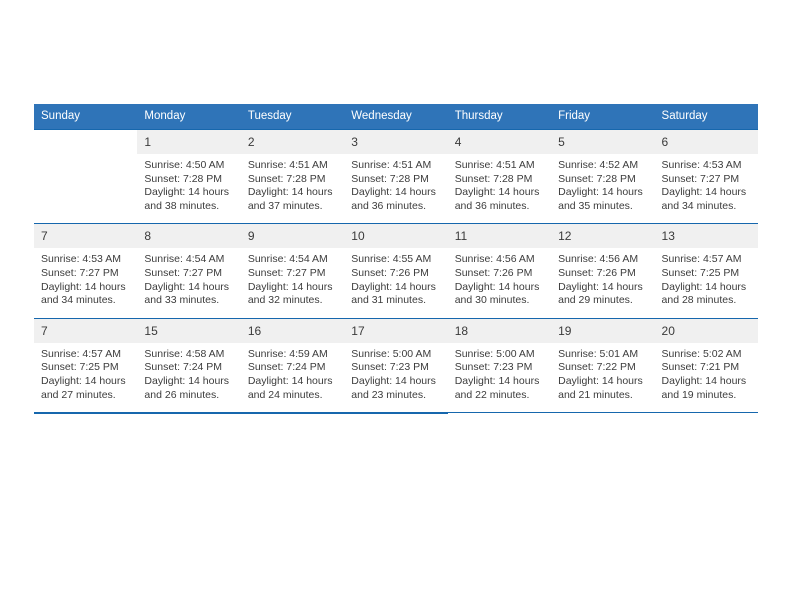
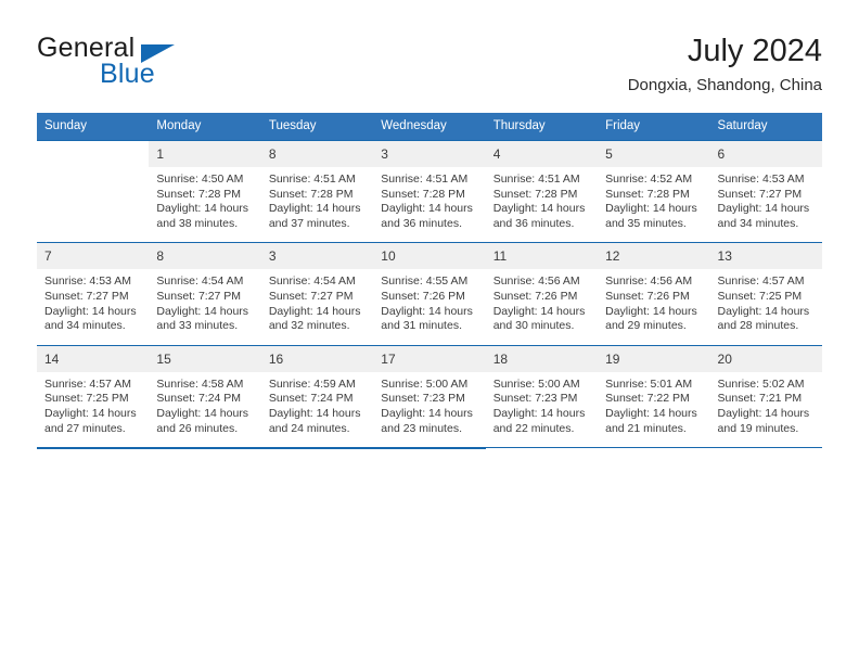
+ General
+ Blue
+ July 2024
+ Dongxia, Shandong, China
  Sunday	Monday	Tuesday	Wednesday	Thursday	Friday	Saturday
- 	1Sunrise: 4:50 AMSunset: 7:28 PMDaylight: 14 hoursand 38 minutes.	2Sunrise: 4:51 AMSunset: 7:28 PMDaylight: 14 hoursand 37 minutes.	3Sunrise: 4:51 AMSunset: 7:28 PMDaylight: 14 hoursand 36 minutes.	4Sunrise: 4:51 AMSunset: 7:28 PMDaylight: 14 hoursand 36 minutes.	5Sunrise: 4:52 AMSunset: 7:28 PMDaylight: 14 hoursand 35 minutes.	6Sunrise: 4:53 AMSunset: 7:27 PMDaylight: 14 hoursand 34 minutes.
+ 	1Sunrise: 4:50 AMSunset: 7:28 PMDaylight: 14 hoursand 38 minutes.	8Sunrise: 4:51 AMSunset: 7:28 PMDaylight: 14 hoursand 37 minutes.	3Sunrise: 4:51 AMSunset: 7:28 PMDaylight: 14 hoursand 36 minutes.	4Sunrise: 4:51 AMSunset: 7:28 PMDaylight: 14 hoursand 36 minutes.	5Sunrise: 4:52 AMSunset: 7:28 PMDaylight: 14 hoursand 35 minutes.	6Sunrise: 4:53 AMSunset: 7:27 PMDaylight: 14 hoursand 34 minutes.
- 7Sunrise: 4:53 AMSunset: 7:27 PMDaylight: 14 hoursand 34 minutes.	8Sunrise: 4:54 AMSunset: 7:27 PMDaylight: 14 hoursand 33 minutes.	9Sunrise: 4:54 AMSunset: 7:27 PMDaylight: 14 hoursand 32 minutes.	10Sunrise: 4:55 AMSunset: 7:26 PMDaylight: 14 hoursand 31 minutes.	11Sunrise: 4:56 AMSunset: 7:26 PMDaylight: 14 hoursand 30 minutes.	12Sunrise: 4:56 AMSunset: 7:26 PMDaylight: 14 hoursand 29 minutes.	13Sunrise: 4:57 AMSunset: 7:25 PMDaylight: 14 hoursand 28 minutes.
+ 7Sunrise: 4:53 AMSunset: 7:27 PMDaylight: 14 hoursand 34 minutes.	8Sunrise: 4:54 AMSunset: 7:27 PMDaylight: 14 hoursand 33 minutes.	3Sunrise: 4:54 AMSunset: 7:27 PMDaylight: 14 hoursand 32 minutes.	10Sunrise: 4:55 AMSunset: 7:26 PMDaylight: 14 hoursand 31 minutes.	11Sunrise: 4:56 AMSunset: 7:26 PMDaylight: 14 hoursand 30 minutes.	12Sunrise: 4:56 AMSunset: 7:26 PMDaylight: 14 hoursand 29 minutes.	13Sunrise: 4:57 AMSunset: 7:25 PMDaylight: 14 hoursand 28 minutes.
- 7Sunrise: 4:57 AMSunset: 7:25 PMDaylight: 14 hoursand 27 minutes.	15Sunrise: 4:58 AMSunset: 7:24 PMDaylight: 14 hoursand 26 minutes.	16Sunrise: 4:59 AMSunset: 7:24 PMDaylight: 14 hoursand 24 minutes.	17Sunrise: 5:00 AMSunset: 7:23 PMDaylight: 14 hoursand 23 minutes.	18Sunrise: 5:00 AMSunset: 7:23 PMDaylight: 14 hoursand 22 minutes.	19Sunrise: 5:01 AMSunset: 7:22 PMDaylight: 14 hoursand 21 minutes.	20Sunrise: 5:02 AMSunset: 7:21 PMDaylight: 14 hoursand 19 minutes.
+ 14Sunrise: 4:57 AMSunset: 7:25 PMDaylight: 14 hoursand 27 minutes.	15Sunrise: 4:58 AMSunset: 7:24 PMDaylight: 14 hoursand 26 minutes.	16Sunrise: 4:59 AMSunset: 7:24 PMDaylight: 14 hoursand 24 minutes.	17Sunrise: 5:00 AMSunset: 7:23 PMDaylight: 14 hoursand 23 minutes.	18Sunrise: 5:00 AMSunset: 7:23 PMDaylight: 14 hoursand 22 minutes.	19Sunrise: 5:01 AMSunset: 7:22 PMDaylight: 14 hoursand 21 minutes.	20Sunrise: 5:02 AMSunset: 7:21 PMDaylight: 14 hoursand 19 minutes.
